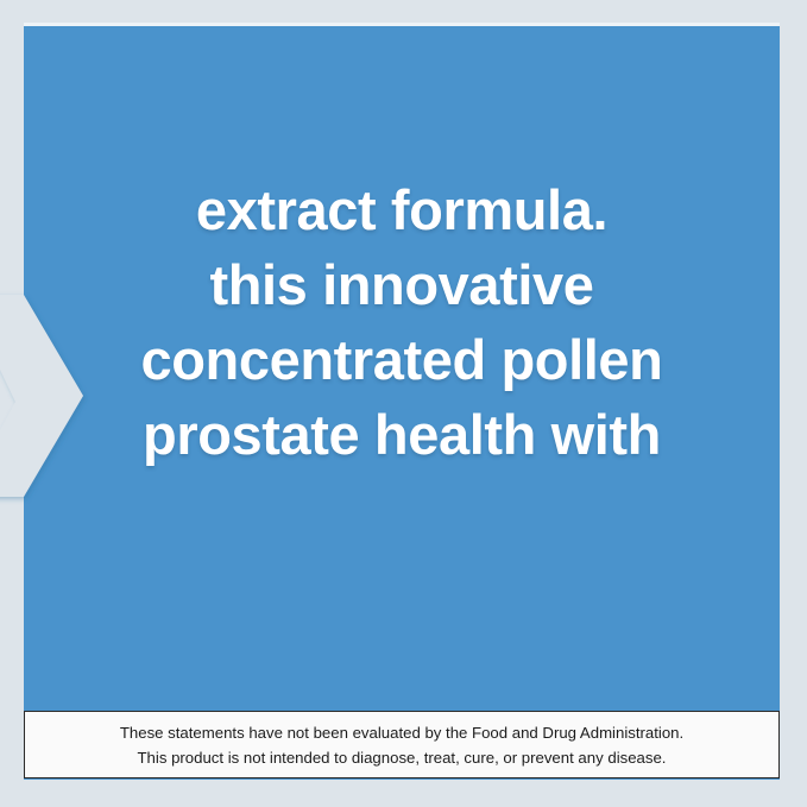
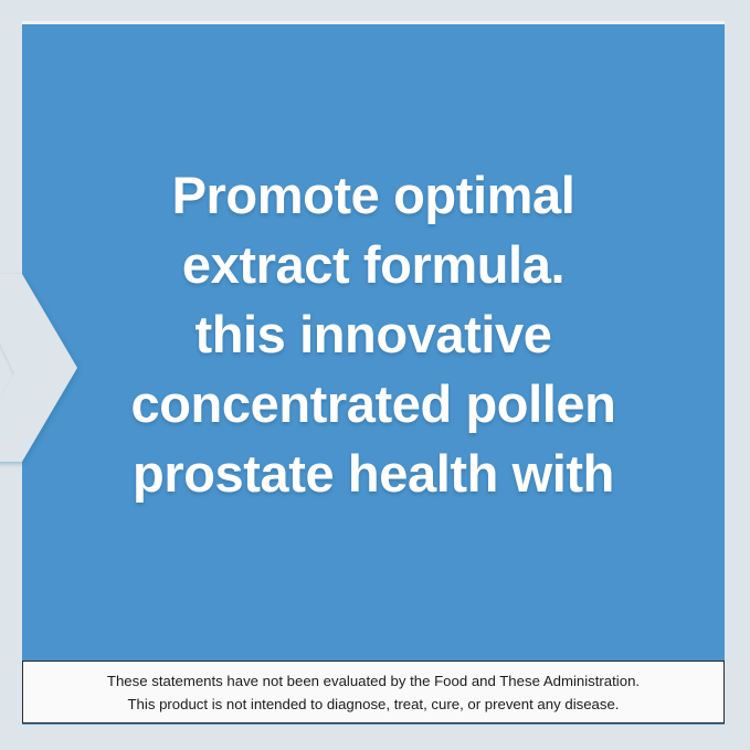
+ Promote optimal
  extract formula.
  this innovative
  concentrated pollen
  prostate health with
- These statements have not been evaluated by the Food and Drug Administration.
+ These statements have not been evaluated by the Food and These Administration.
  This product is not intended to diagnose, treat, cure, or prevent any disease.
